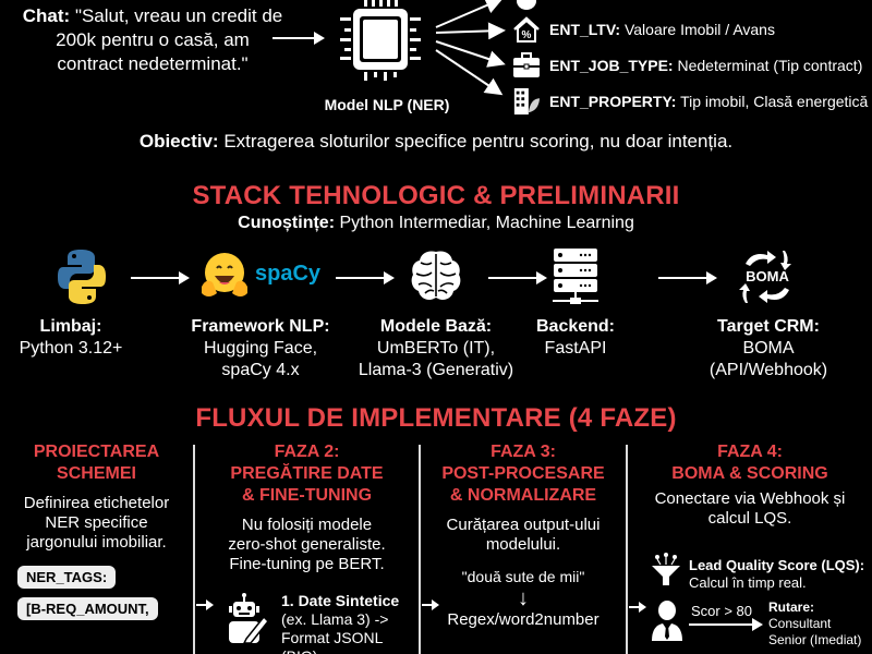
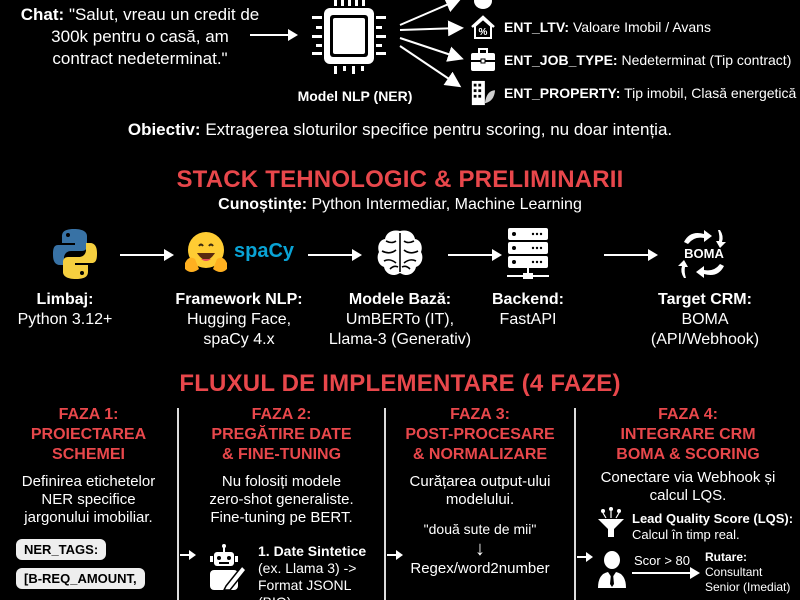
- Chat: "Salut, vreau un credit de 200k pentru o casă, am contract nedeterminat."
+ Chat: "Salut, vreau un credit de 300k pentru o casă, am contract nedeterminat."
  Model NLP (NER)
  %
  ENT_LTV: Valoare Imobil / Avans
  ENT_JOB_TYPE: Nedeterminat (Tip contract)
  ENT_PROPERTY: Tip imobil, Clasă energetică
  Obiectiv: Extragerea sloturilor specifice pentru scoring, nu doar intenția.
  STACK TEHNOLOGIC & PRELIMINARII
  Cunoștințe: Python Intermediar, Machine Learning
  spaCy
  BOMA
  Limbaj:
  Python 3.12+
  Framework NLP:
  Hugging Face,
  spaCy 4.x
  Modele Bază:
  UmBERTo (IT),
  Llama-3 (Generativ)
  Backend:
  FastAPI
  Target CRM:
  BOMA
  (API/Webhook)
  FLUXUL DE IMPLEMENTARE (4 FAZE)
+ FAZA 1:
  PROIECTAREA
  SCHEMEI
  Definirea etichetelor
  NER specifice
  jargonului imobiliar.
  NER_TAGS:
  [B-REQ_AMOUNT,
  FAZA 2:
  PREGĂTIRE DATE
  & FINE-TUNING
  Nu folosiți modele
  zero-shot generaliste.
  Fine-tuning pe BERT.
  1. Date Sintetice
  (ex. Llama 3) ->
  Format JSONL
  FAZA 3:
  POST-PROCESARE
  & NORMALIZARE
  Curățarea output-ului
  modelului.
  "două sute de mii"
  ↓
  Regex/word2number
  FAZA 4:
+ INTEGRARE CRM
  BOMA & SCORING
  Conectare via Webhook și
  calcul LQS.
  Lead Quality Score (LQS):
  Calcul în timp real.
  Scor > 80
  Rutare:
  Consultant
  Senior (Imediat)
